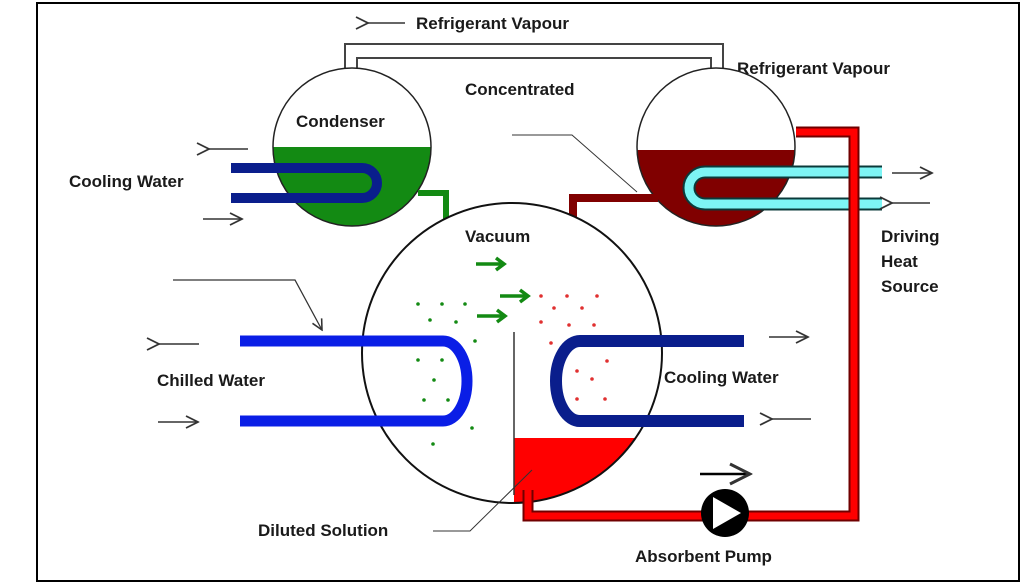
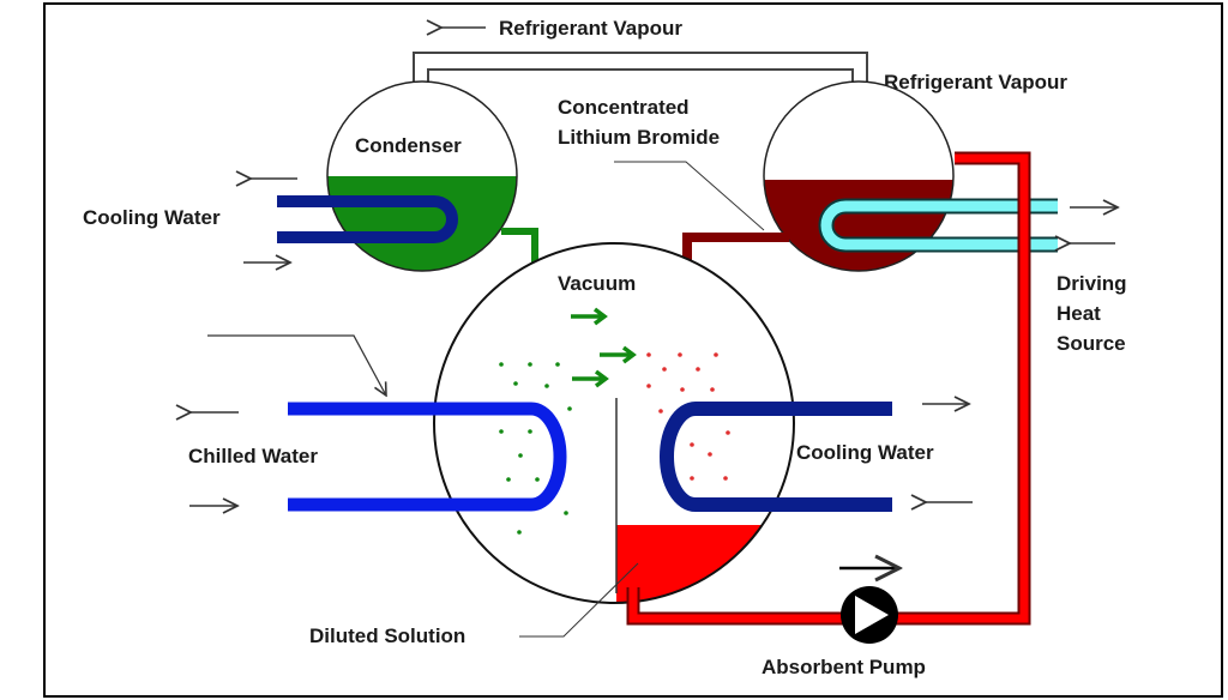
  Refrigerant Vapour
  Refrigerant Vapour
  Condenser
  Cooling Water
  Driving
  Heat
  Source
  Concentrated
+ Lithium Bromide
  Vacuum
  Chilled Water
  Cooling Water
  Absorbent Pump
  Diluted Solution
